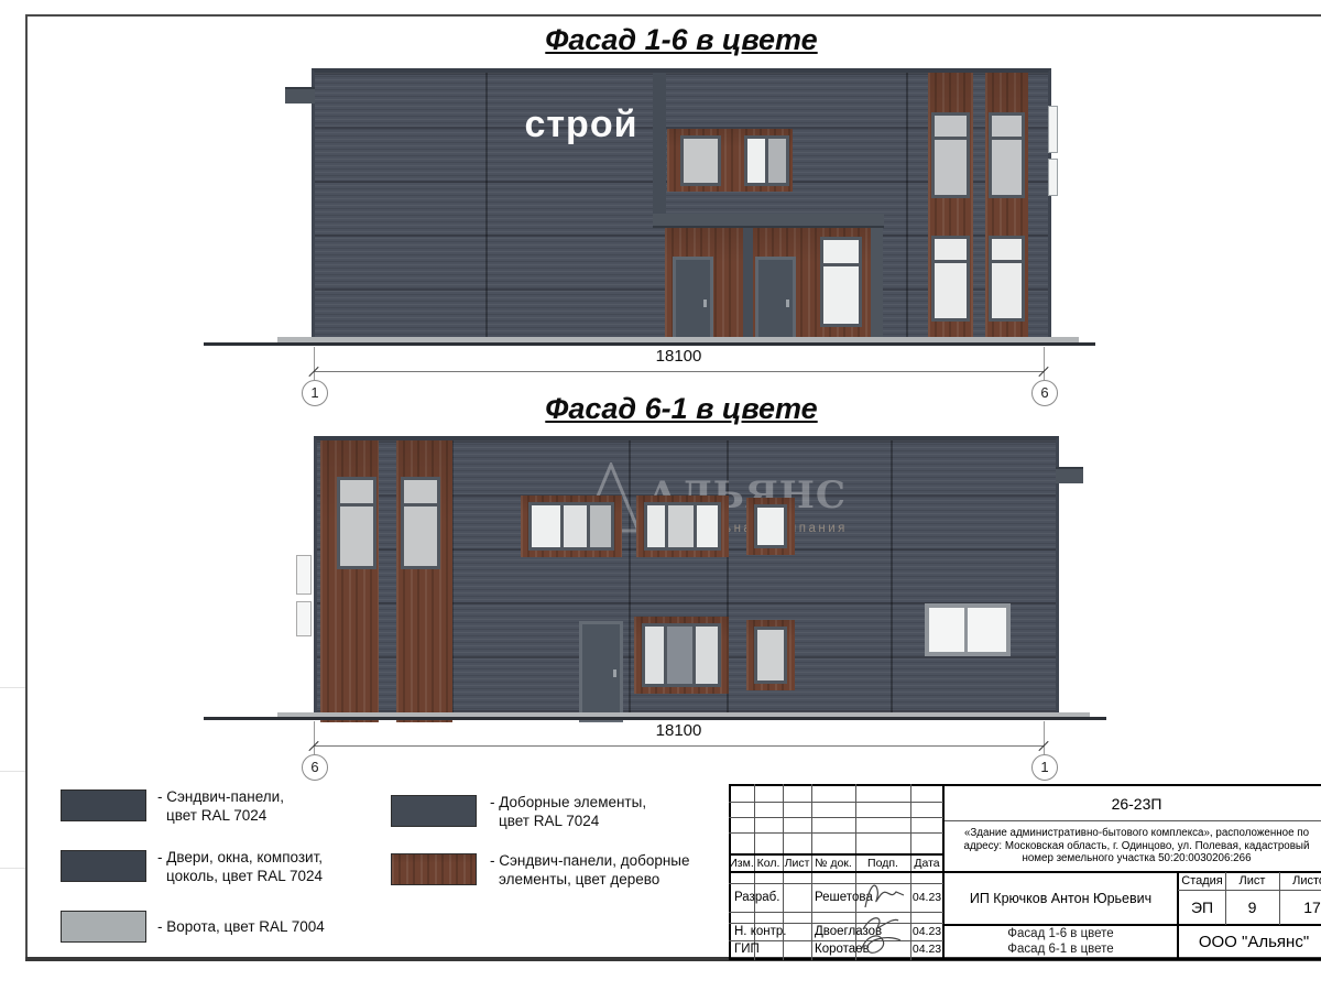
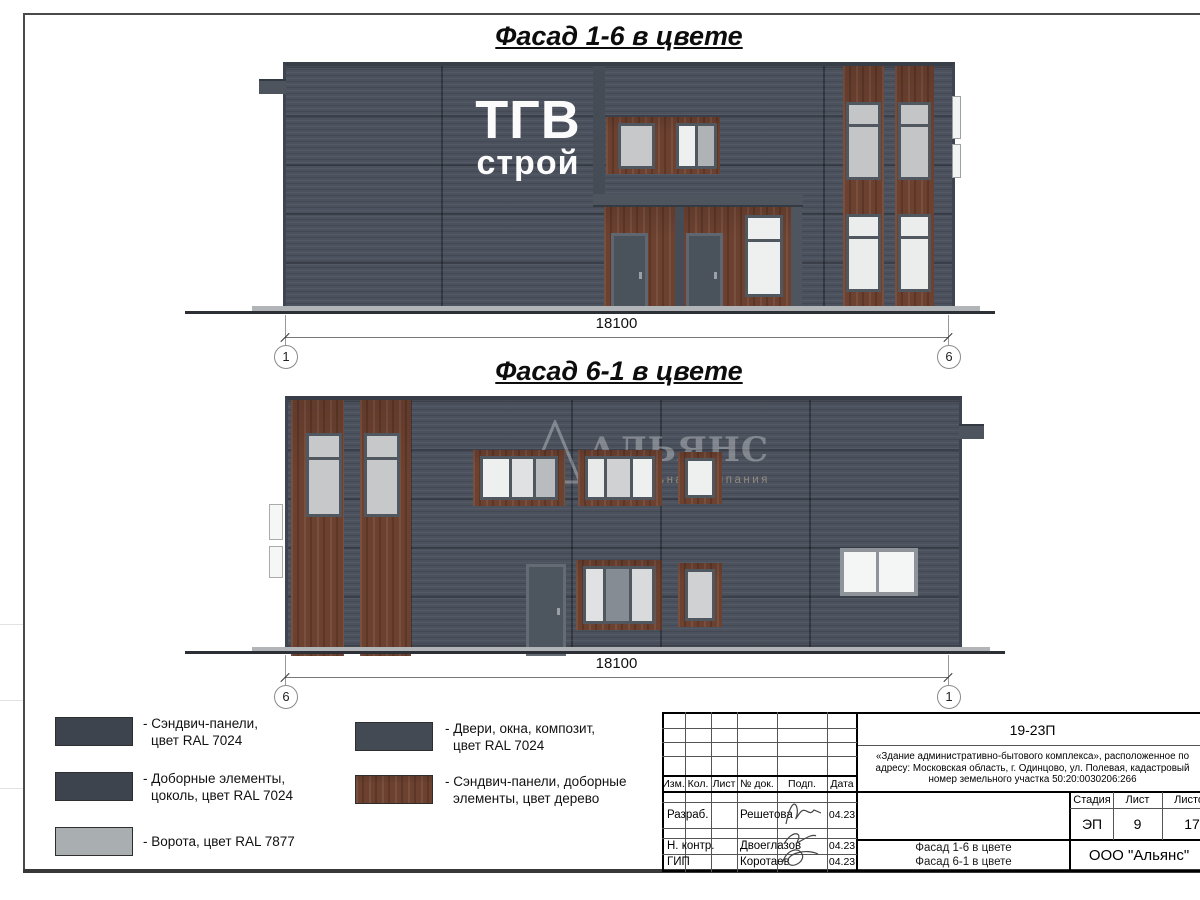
  Фасад 1-6 в цвете
+ ТГВ
  строй
  18100
  1
  6
  Фасад 6-1 в цвете
  18100
  6
  1
  - Сэндвич-панели,
  цвет RAL 7024
- - Двери, окна, композит,
+ - Доборные элементы,
  цоколь, цвет RAL 7024
- - Ворота, цвет RAL 7004
+ - Ворота, цвет RAL 7877
- - Доборные элементы,
+ - Двери, окна, композит,
  цвет RAL 7024
  - Сэндвич-панели, доборные
  элементы, цвет дерево
  Изм.
  Кол.
  Лист
  № док.
  Подп.
  Дата
  Разраб.
  Решетова
  04.23
  Н. контр.
  Двоеглазо
  04.23
  ГИП
  Коротаев
  04.23
- 26-23П
+ 19-23П
  «Здание административно-бытового комплекса», расположенное по адресу: Московская область, г. Одинцово, ул. Полевая, кадастровый номер земельного участка 50:20:0030206:266
- ИП Крючков Антон Юрьевич
  Стадия
  Лист
  ЭП
  9
  17
  Фасад 1-6 в цвете
  Фасад 6-1 в цвете
  ООО "Альянс"
